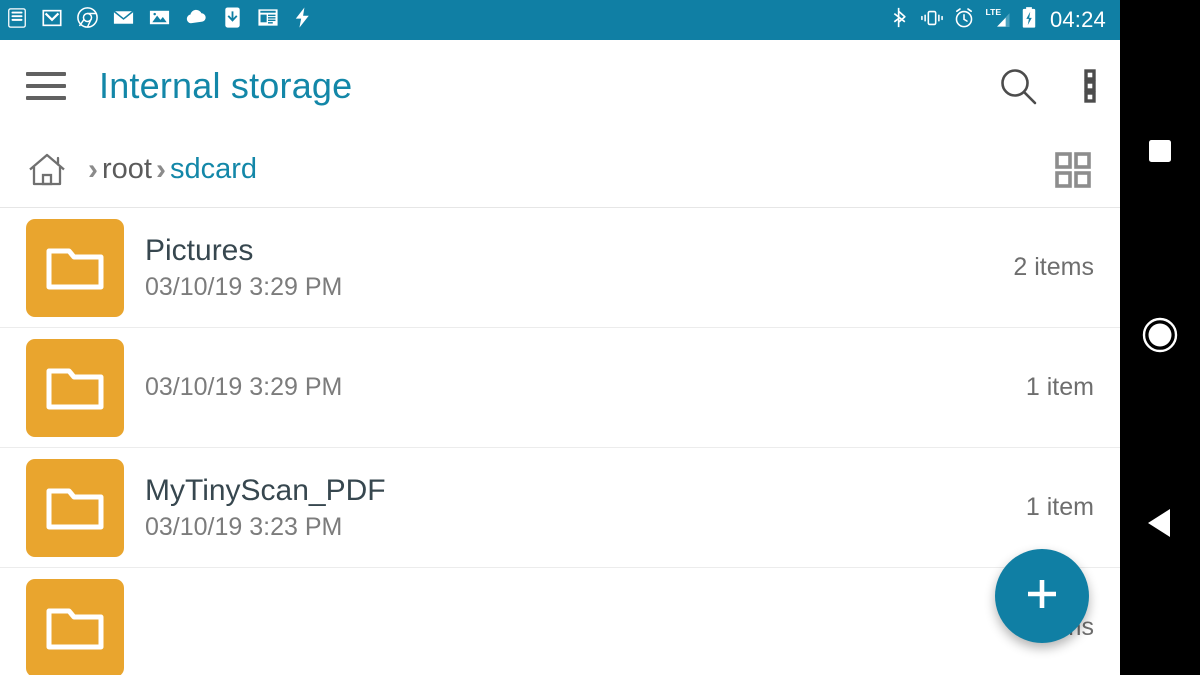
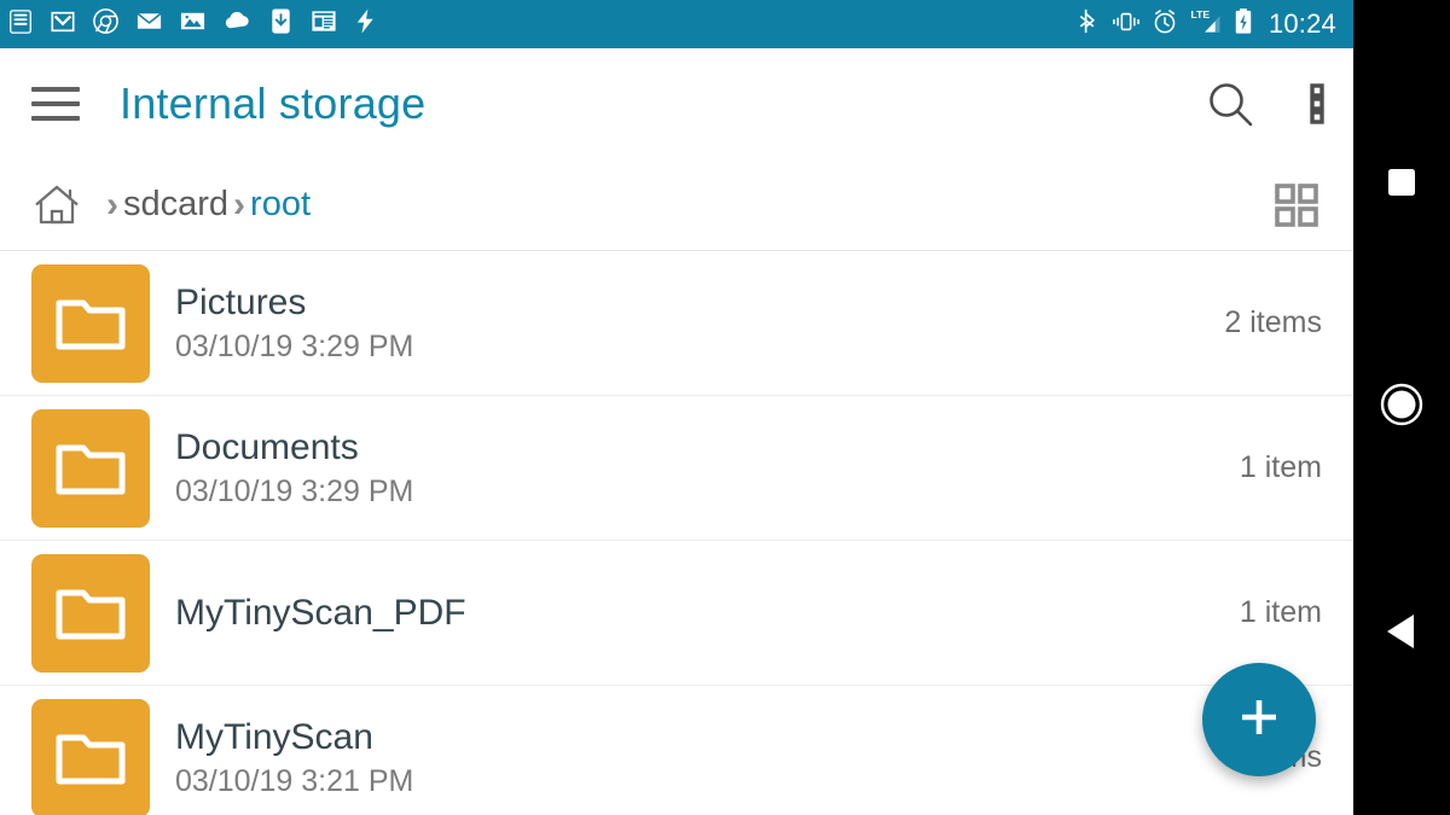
  LTE
- 04:24
+ 10:24
  Internal storage
  ›
- root
+ sdcard
  ›
- sdcard
+ root
  Pictures
  03/10/19 3:29 PM
  2 items
+ Documents
  03/10/19 3:29 PM
  1 item
  MyTinyScan_PDF
- 03/10/19 3:23 PM
  1 item
+ MyTinyScan
+ 03/10/19 3:21 PM
